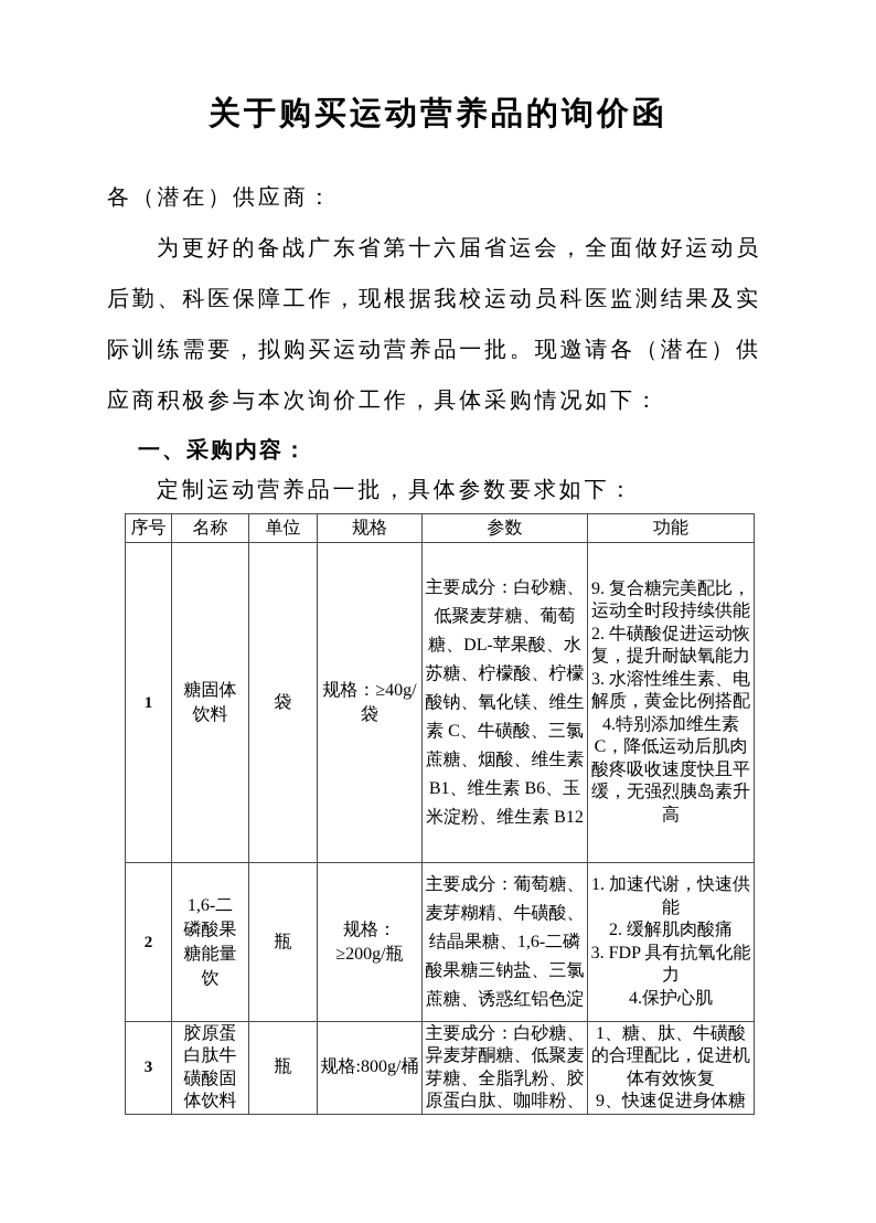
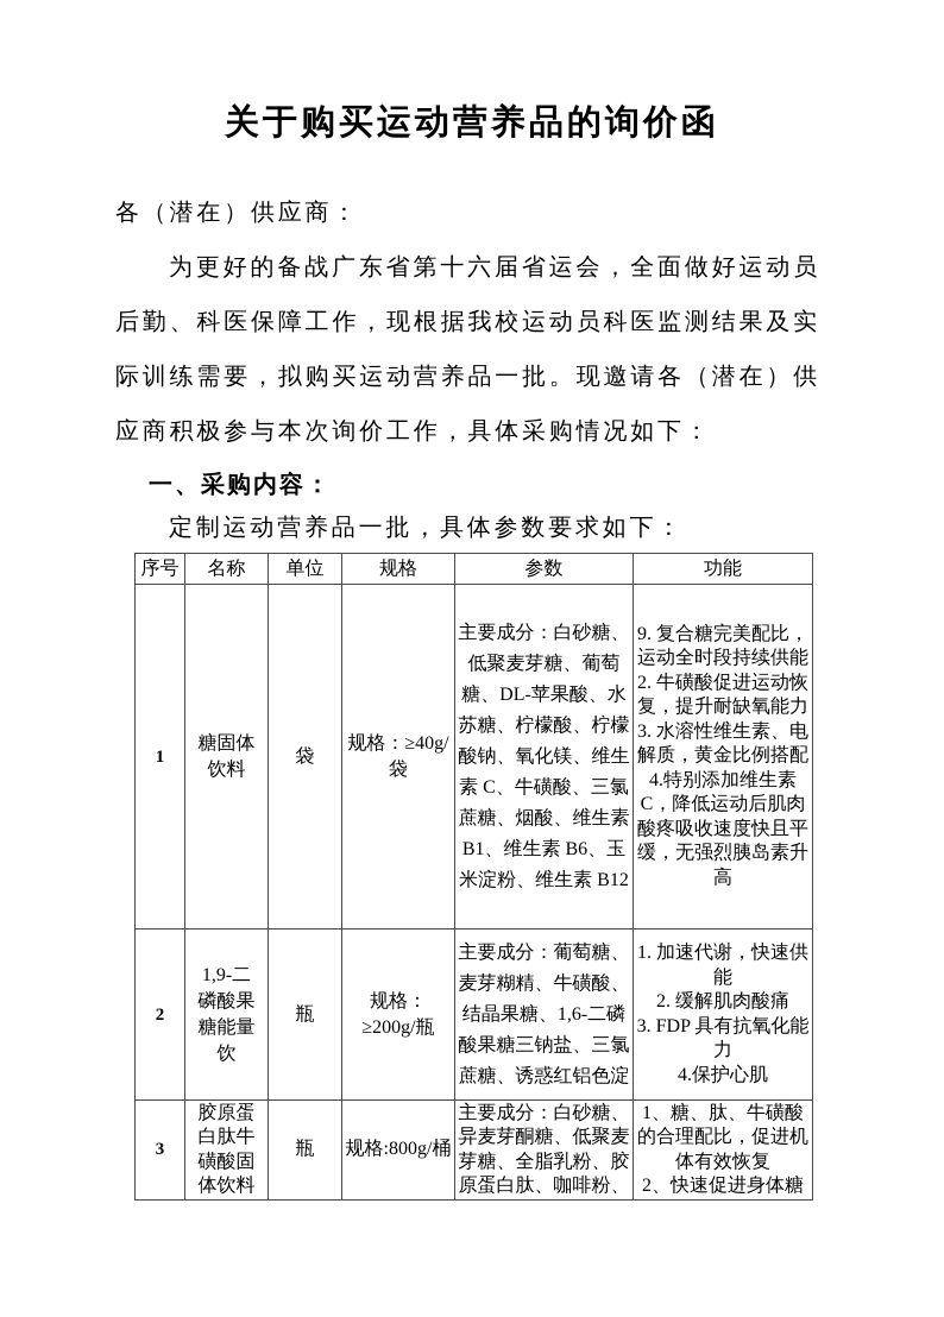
  关于购买运动营养品的询价函
  各（潜在）供应商：
  为更好的备战广东省第十六届省运会，全面做好运动员后勤、科医保障工作，现根据我校运动员科医监测结果及实际训练需要，拟购买运动营养品一批。现邀请各（潜在）供应商积极参与本次询价工作，具体采购情况如下：
  一、采购内容：
  定制运动营养品一批，具体参数要求如下：
  序号	名称	单位	规格	参数	功能
  1	糖固体饮料	袋	规格：≥40g/袋	主要成分：白砂糖、低聚麦芽糖、葡萄糖、DL-苹果酸、水苏糖、柠檬酸、柠檬酸钠、氧化镁、维生素 C、牛磺酸、三氯蔗糖、烟酸、维生素 B1、维生素 B6、玉米淀粉、维生素 B12	9. 复合糖完美配比，运动全时段持续供能 2. 牛磺酸促进运动恢复，提升耐缺氧能力 3. 水溶性维生素、电解质，黄金比例搭配 4.特别添加维生素C，降低运动后肌肉酸疼吸收速度快且平缓，无强烈胰岛素升高
- 2	1,6-二磷酸果糖能量饮	瓶	规格：≥200g/瓶	主要成分：葡萄糖、麦芽糊精、牛磺酸、结晶果糖、1,6-二磷酸果糖三钠盐、三氯蔗糖、诱惑红铝色淀	1. 加速代谢，快速供能 2. 缓解肌肉酸痛 3. FDP 具有抗氧化能力 4.保护心肌
+ 2	1,9-二磷酸果糖能量饮	瓶	规格：≥200g/瓶	主要成分：葡萄糖、麦芽糊精、牛磺酸、结晶果糖、1,6-二磷酸果糖三钠盐、三氯蔗糖、诱惑红铝色淀	1. 加速代谢，快速供能 2. 缓解肌肉酸痛 3. FDP 具有抗氧化能力 4.保护心肌
- 3	胶原蛋白肽牛磺酸固体饮料	瓶	规格:800g/桶	主要成分：白砂糖、异麦芽酮糖、低聚麦芽糖、全脂乳粉、胶原蛋白肽、咖啡粉、	1、糖、肽、牛磺酸的合理配比，促进机体有效恢复 9、快速促进身体糖
+ 3	胶原蛋白肽牛磺酸固体饮料	瓶	规格:800g/桶	主要成分：白砂糖、异麦芽酮糖、低聚麦芽糖、全脂乳粉、胶原蛋白肽、咖啡粉、	1、糖、肽、牛磺酸的合理配比，促进机体有效恢复 2、快速促进身体糖
